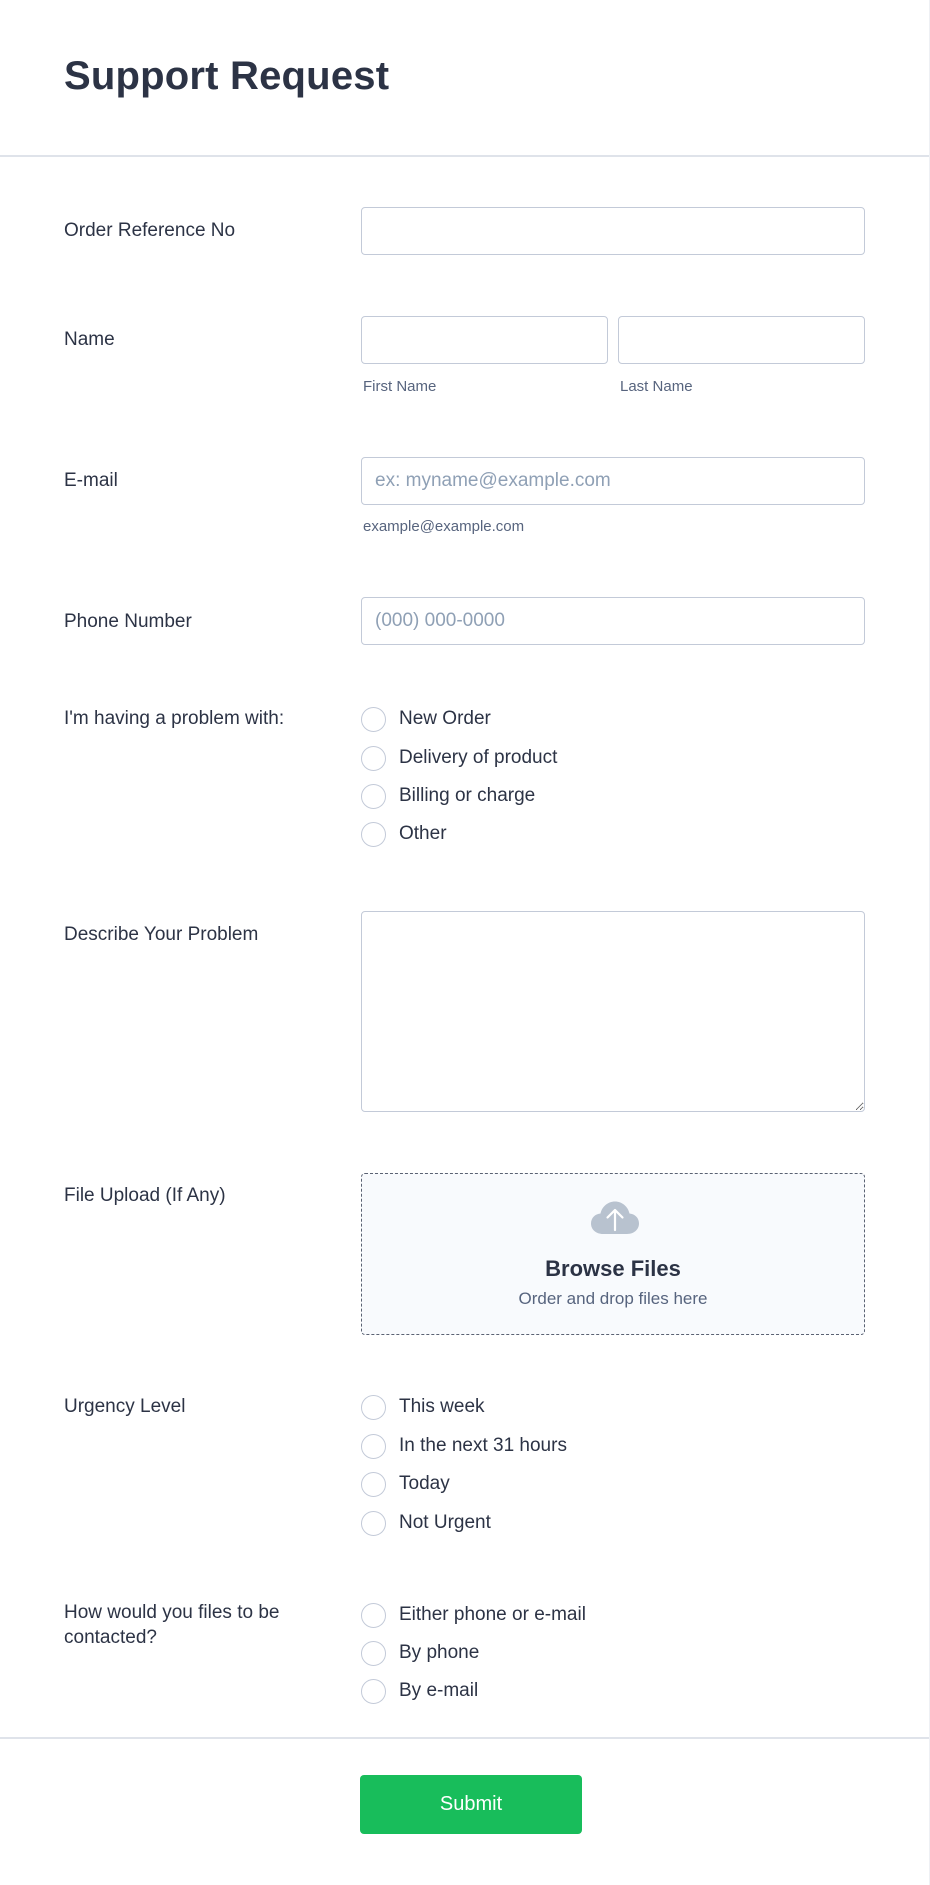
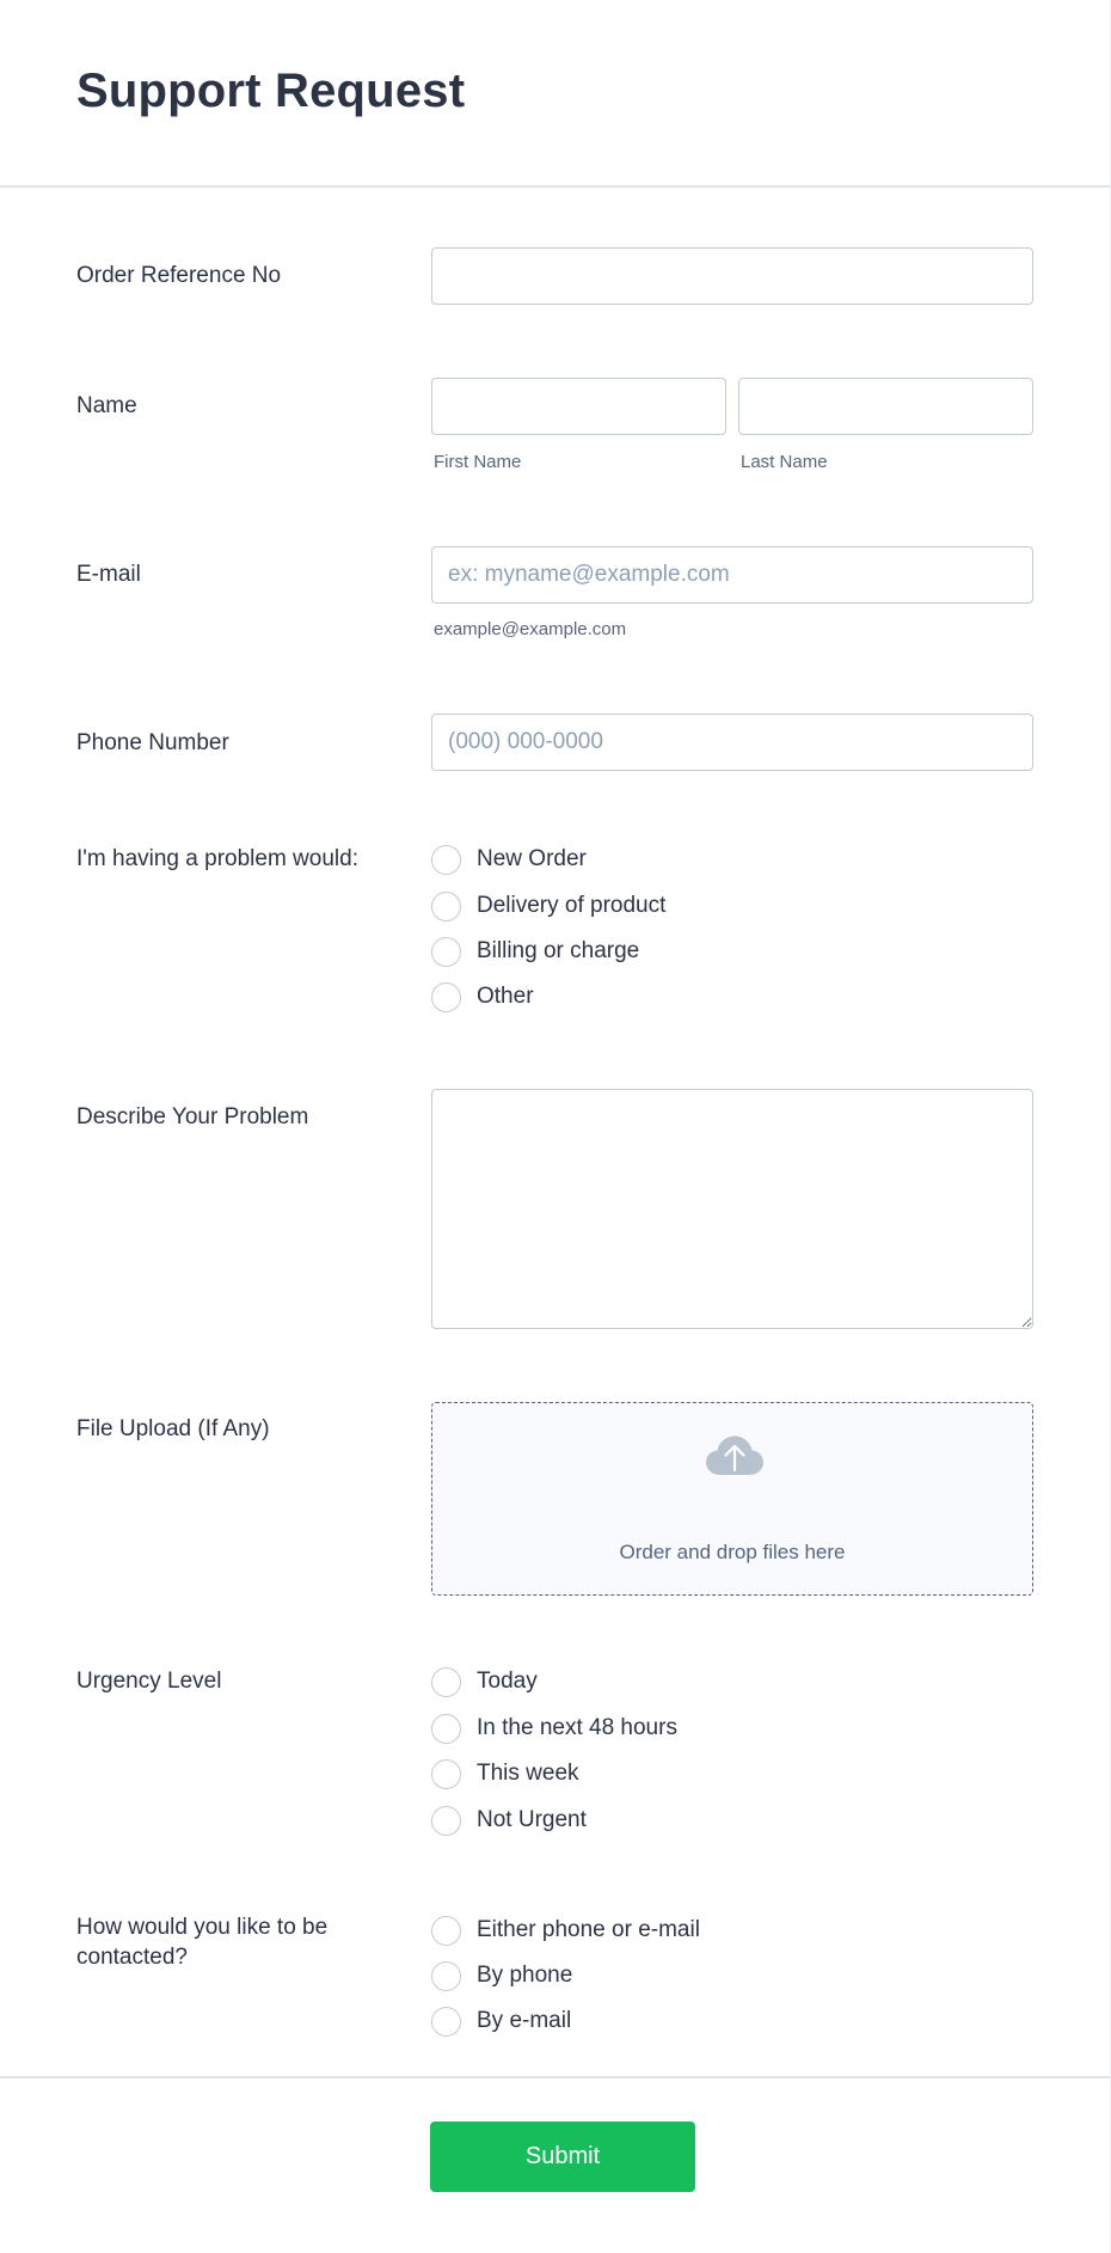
  Support Request
  Order Reference No
  Name
  First Name
  Last Name
  E-mail
  ex: myname@example.com
  example@example.com
  Phone Number
  (000) 000-0000
- I'm having a problem with:
+ I'm having a problem would:
  New Order
  Delivery of product
  Billing or charge
  Other
  Describe Your Problem
  File Upload (If Any)
- Browse Files
  Order and drop files here
  Urgency Level
- This week
+ Today
- In the next 31 hours
+ In the next 48 hours
- Today
+ This week
  Not Urgent
- How would you files to be contacted?
+ How would you like to be contacted?
  Either phone or e-mail
  By phone
  By e-mail
  Submit
